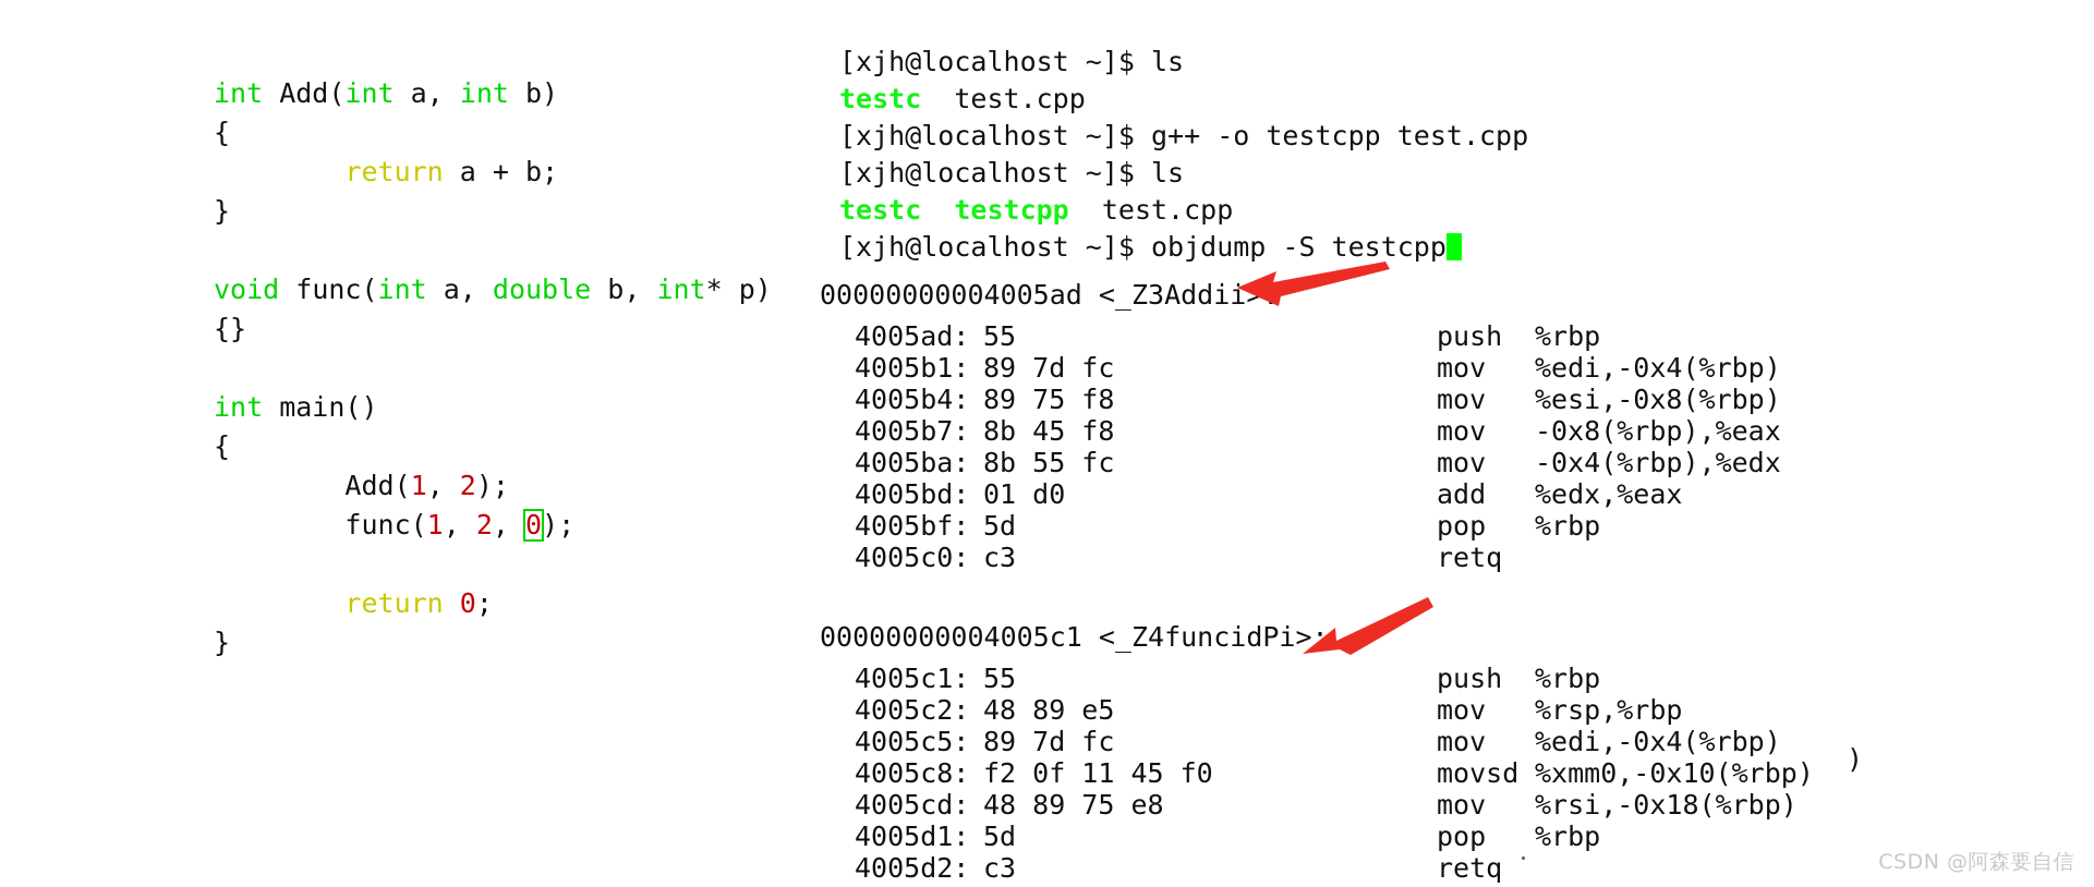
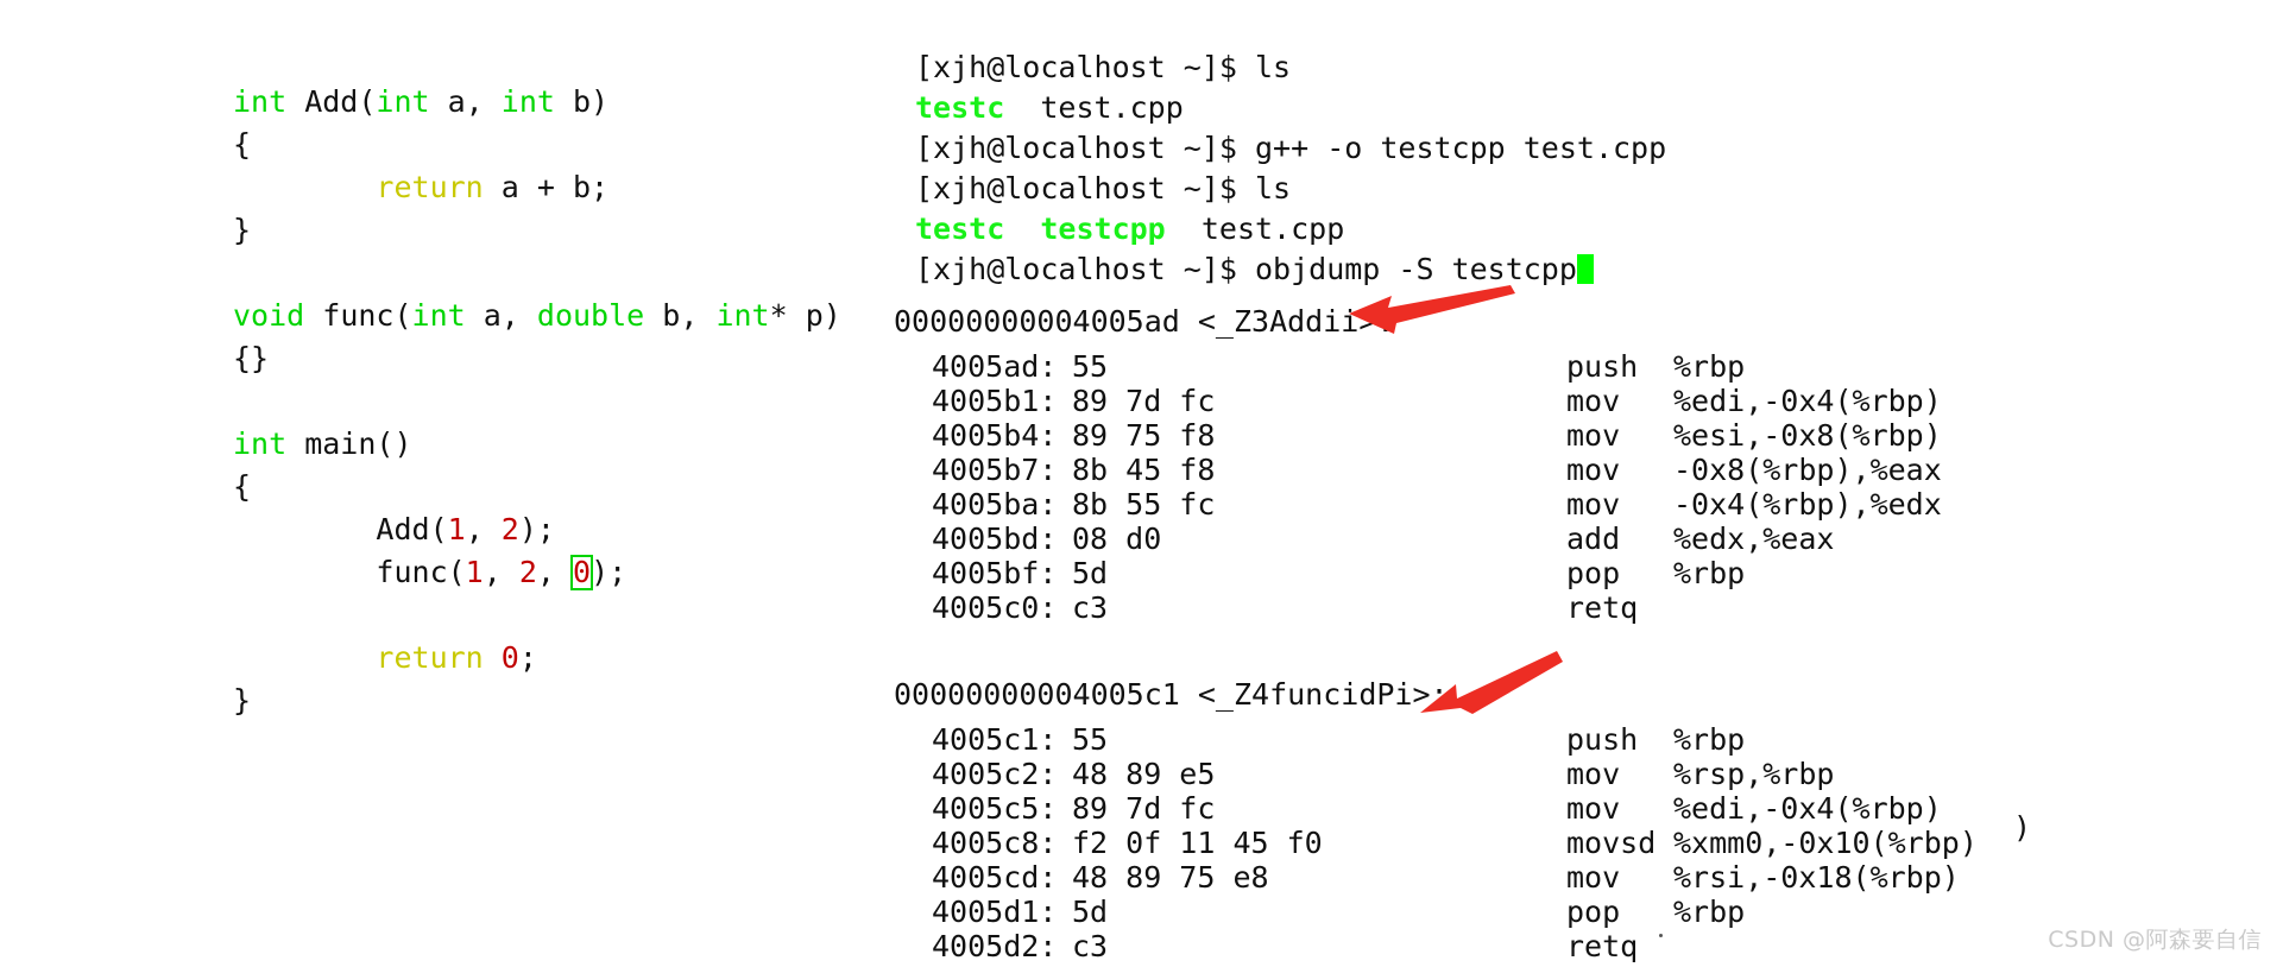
  int Add(int a, int b)
  {
  return a + b;
  }
  void func(int a, double b, int* p)
  {}
  int main()
  {
  Add(1, 2);
  func(1, 2, 0);
  return 0;
  }
  [xjh@localhost ~]$ ls
  testc test.cpp
  [xjh@localhost ~]$ g++ -o testcpp test.cpp
  [xjh@localhost ~]$ ls
  testc testcpp test.cpp
  [xjh@localhost ~]$ objdump -S testcpp
  00000000004005ad <_Z3Addii
  4005ad: 55 push %rbp
  4005b1: 89 7d fc mov %edi,-0x4(%rbp)
  4005b4: 89 75 f8 mov %esi,-0x8(%rbp)
  4005b7: 8b 45 f8 mov -0x8(%rbp),%eax
  4005ba: 8b 55 fc mov -0x4(%rbp),%edx
- 4005bd: 01 d0 add %edx,%eax
+ 4005bd: 08 d0 add %edx,%eax
  4005bf: 5d pop %rbp
  4005c0: c3 retq
  00000000004005c1 <_Z4funcidPi>:
  4005c1: 55 push %rbp
  4005c2: 48 89 e5 mov %rsp,%rbp
  4005c5: 89 7d fc mov %edi,-0x4(%rbp)
  4005c8: f2 0f 11 45 f0 movsd %xmm0,-0x10(%rbp)
  4005cd: 48 89 75 e8 mov %rsi,-0x18(%rbp)
  4005d1: 5d pop %rbp
  4005d2: c3 retq
  )
  CSDN @阿森要自信
